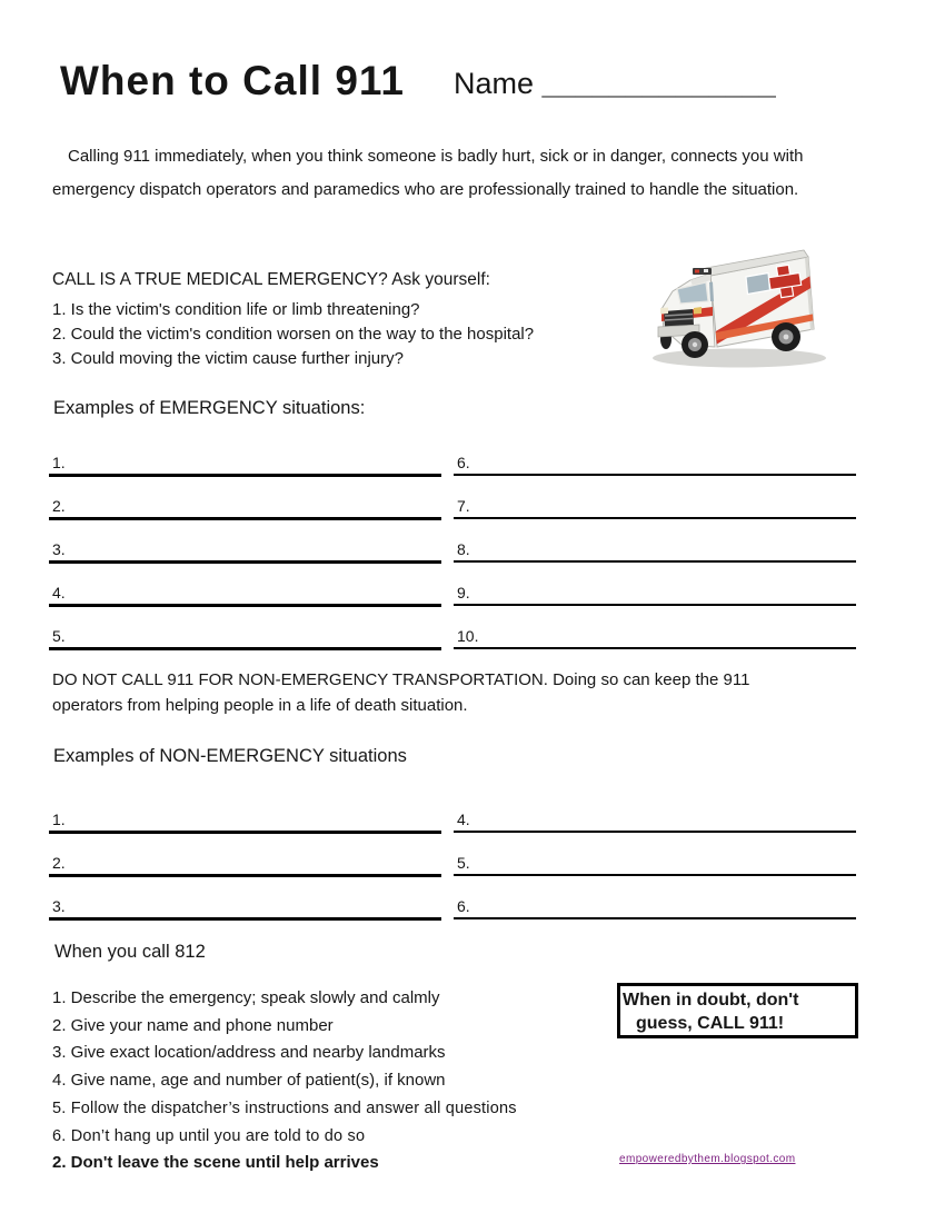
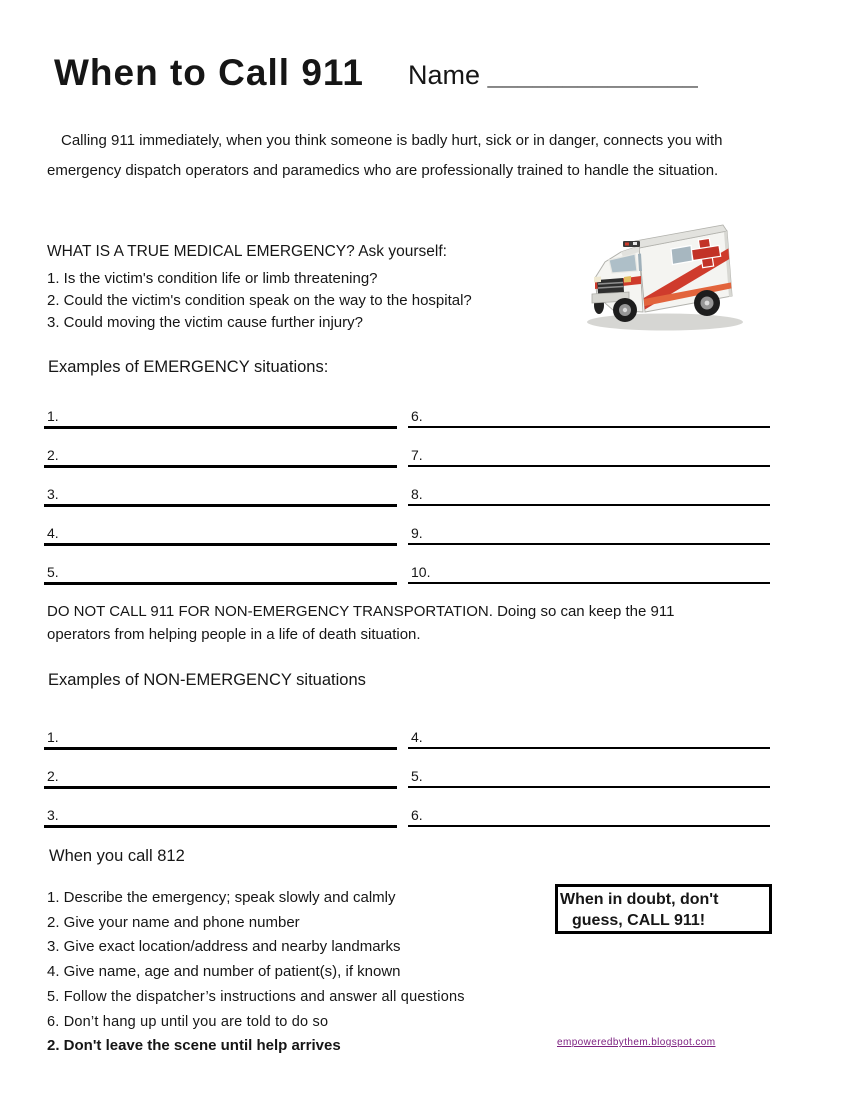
  When to Call 911
  Name ______________
  Calling 911 immediately, when you think someone is badly hurt, sick or in danger, connects you with emergency dispatch operators and paramedics who are professionally trained to handle the situation.
- CALL IS A TRUE MEDICAL EMERGENCY? Ask yourself:
+ WHAT IS A TRUE MEDICAL EMERGENCY? Ask yourself:
  1. Is the victim's condition life or limb threatening?
- 2. Could the victim's condition worsen on the way to the hospital?
+ 2. Could the victim's condition speak on the way to the hospital?
  3. Could moving the victim cause further injury?
  Examples of EMERGENCY situations:
  1.
  2.
  3.
  4.
  5.
  6.
  7.
  8.
  9.
  10.
  DO NOT CALL 911 FOR NON-EMERGENCY TRANSPORTATION. Doing so can keep the 911 operators from helping people in a life of death situation.
  Examples of NON-EMERGENCY situations
  1.
  2.
  3.
  4.
  5.
  6.
  When you call 812
  1. Describe the emergency; speak slowly and calmly
  2. Give your name and phone number
  3. Give exact location/address and nearby landmarks
  4. Give name, age and number of patient(s), if known
  5. Follow the dispatcher’s instructions and answer all questions
  6. Don’t hang up until you are told to do so
  2. Don't leave the scene until help arrives
  When in doubt, don't
  guess, CALL 911!
  empoweredbythem.blogspot.com
